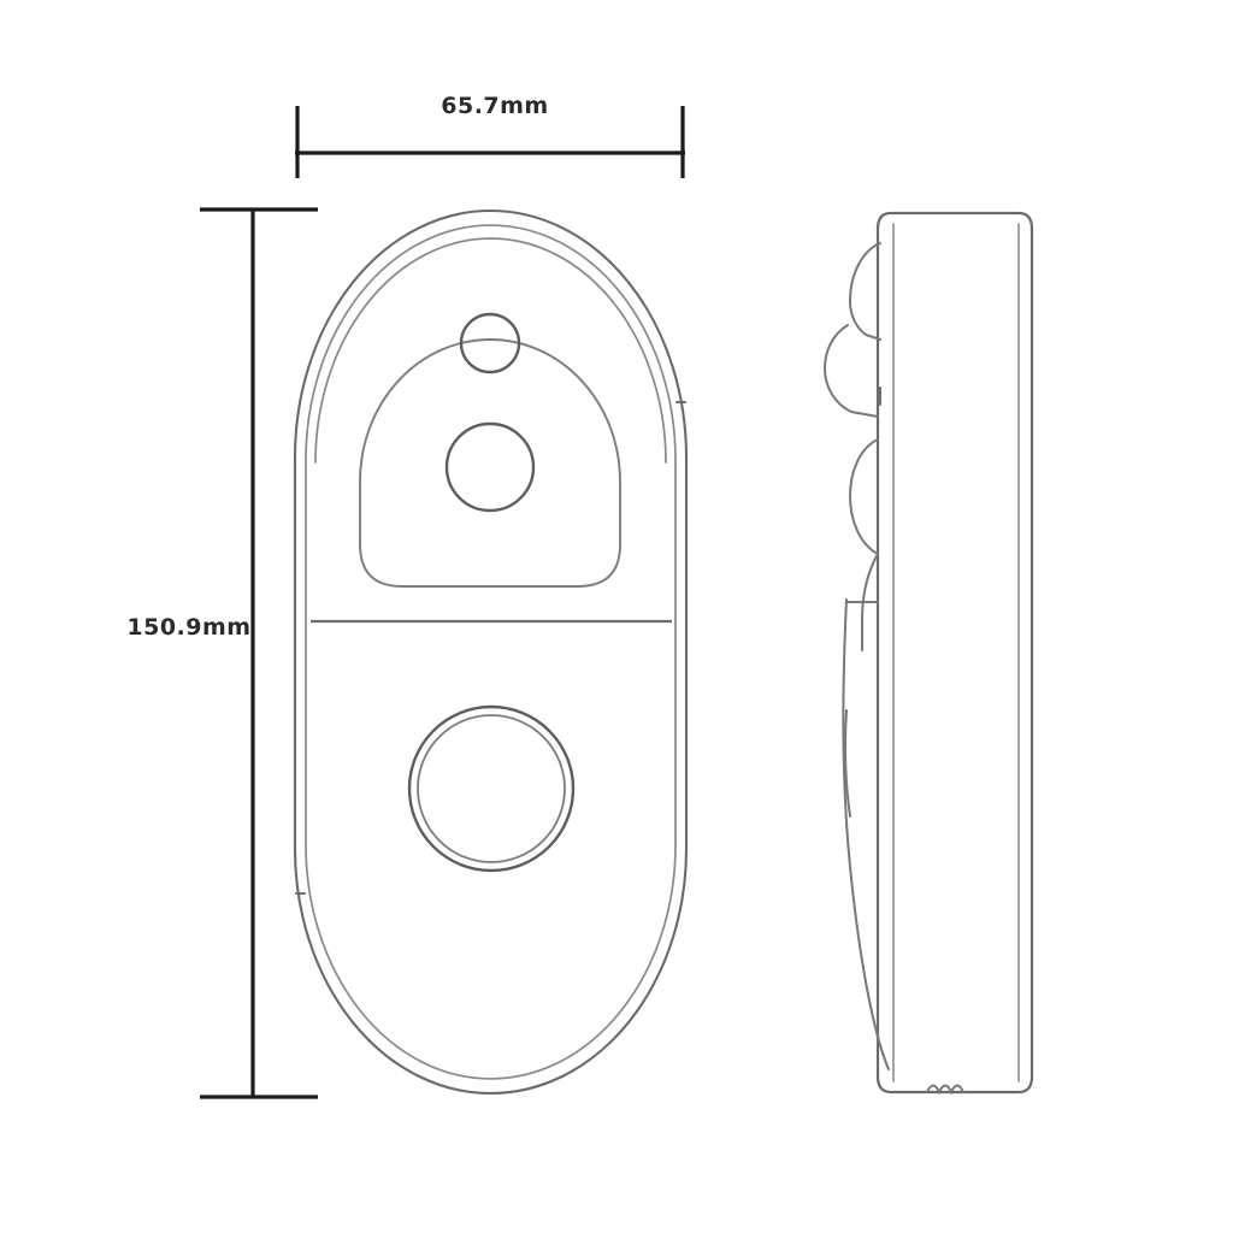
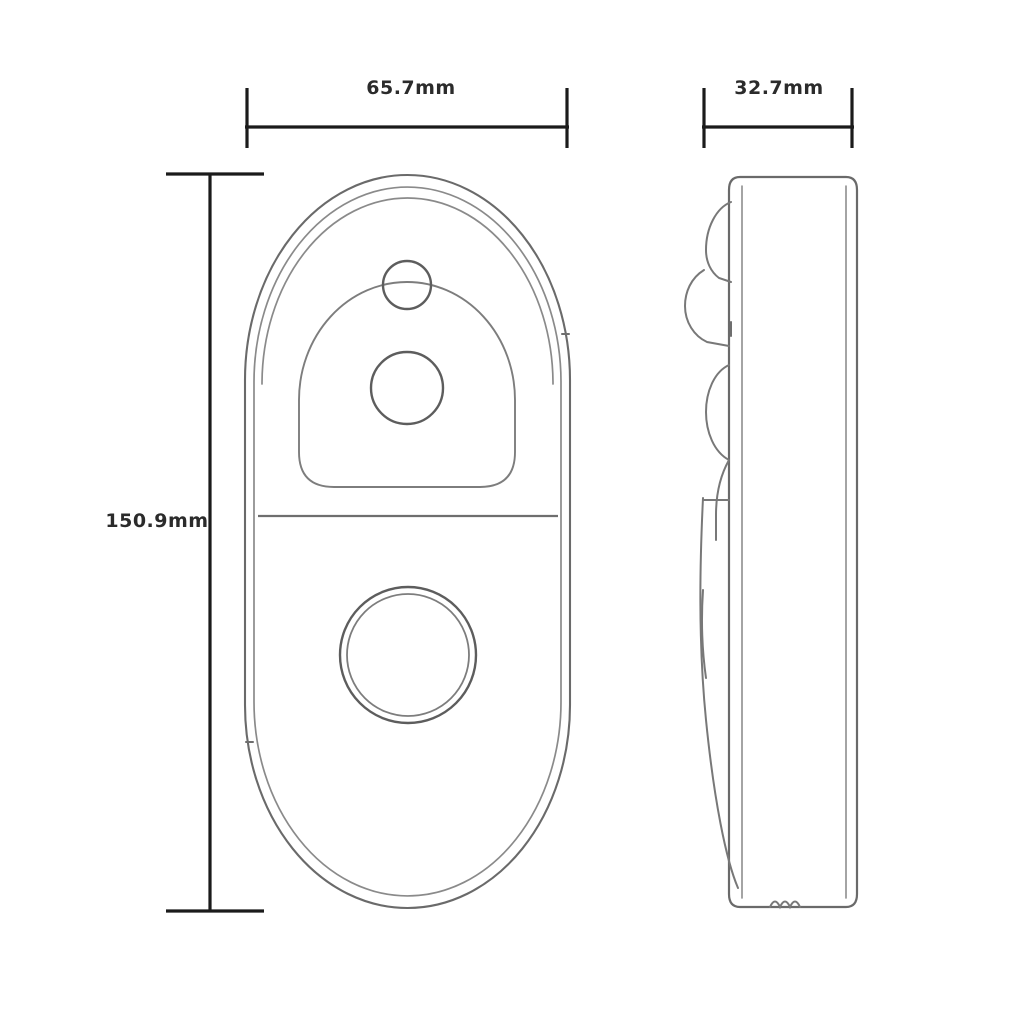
  65.7mm
+ 32.7mm
  150.9mm
